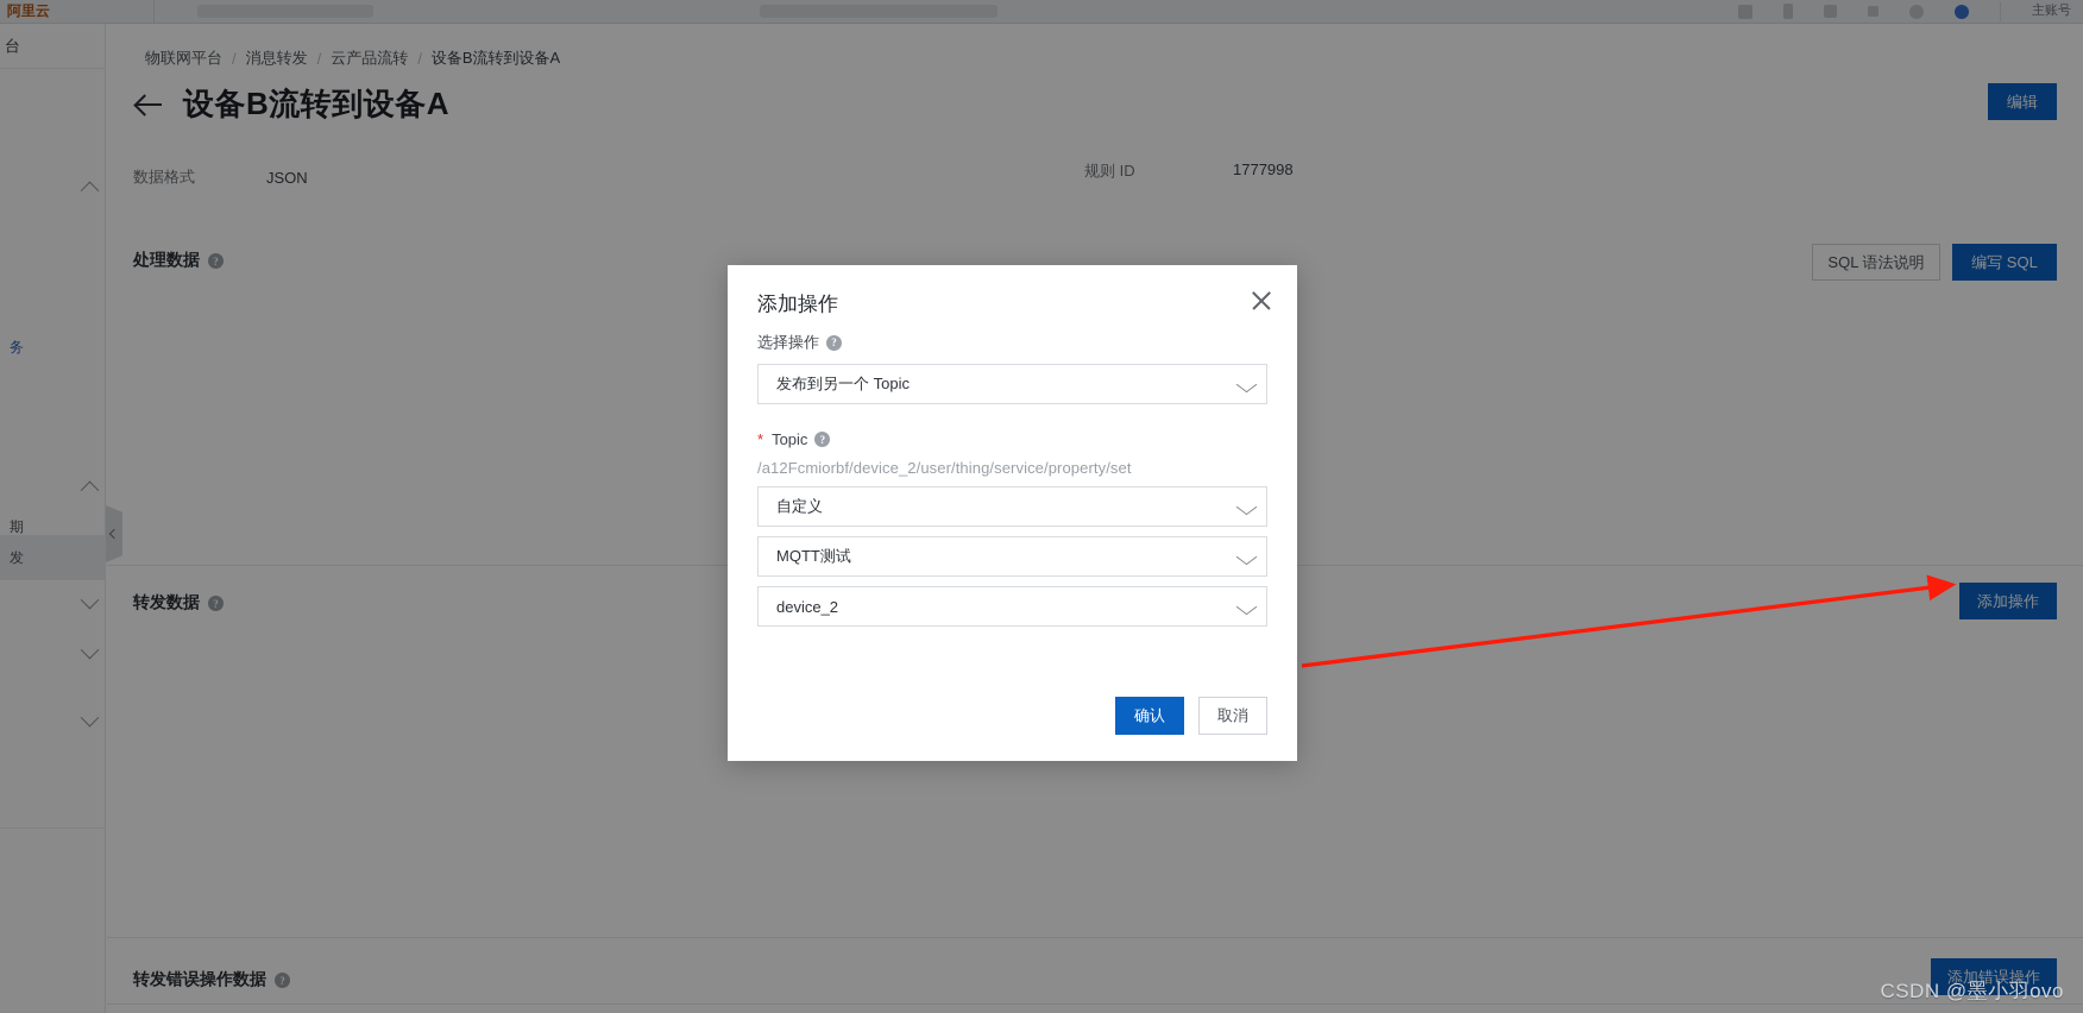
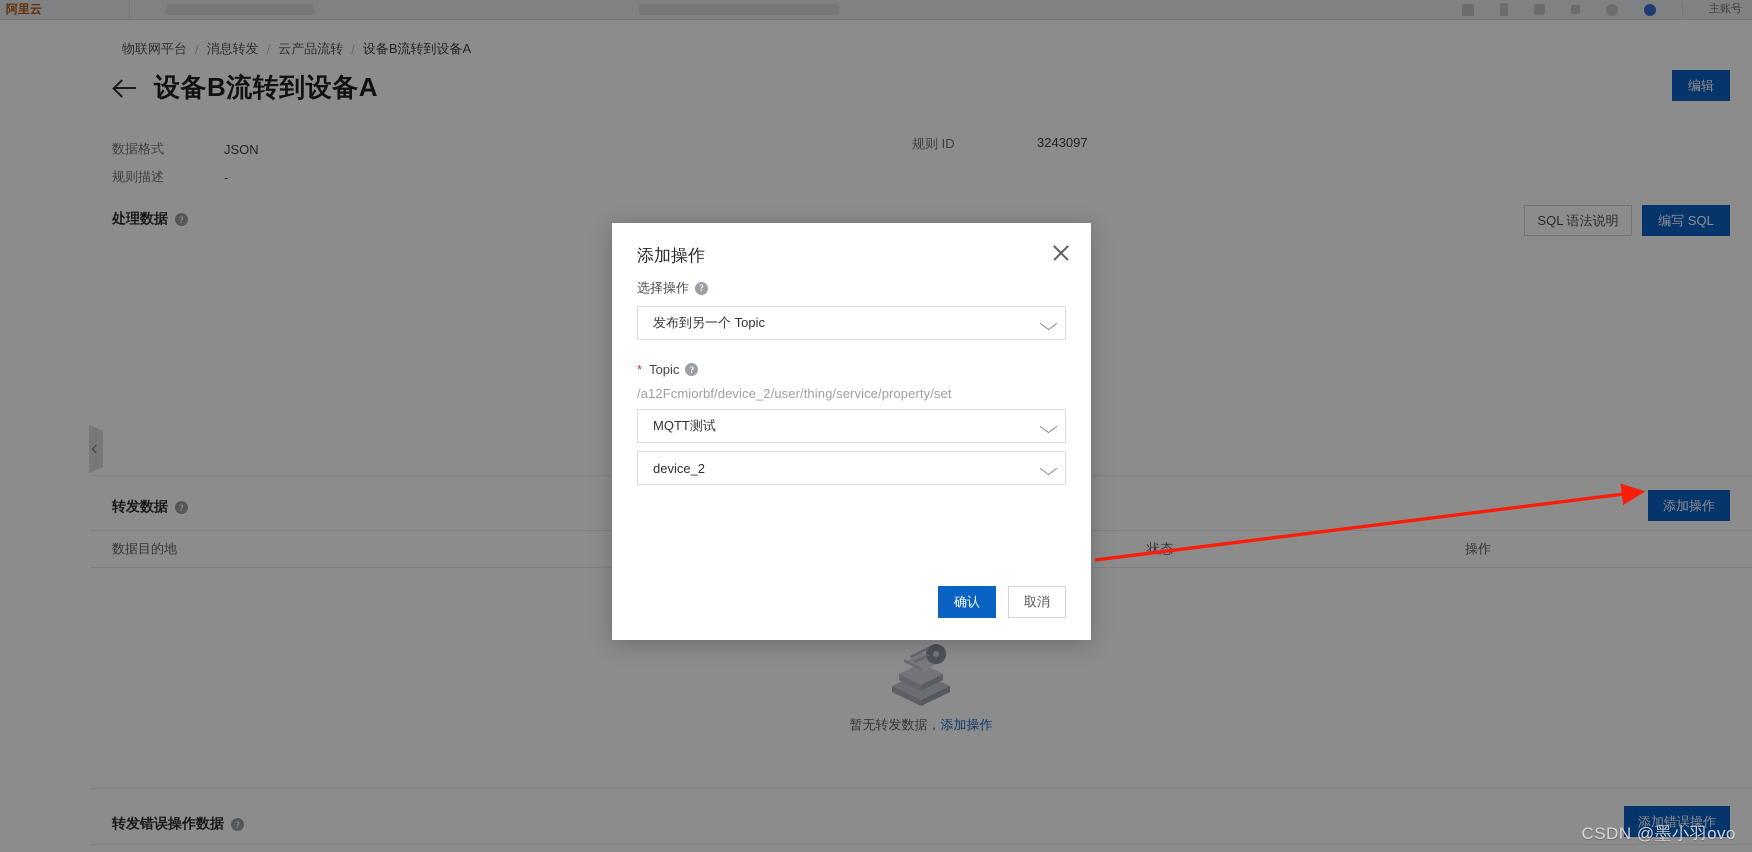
  阿里云
  主账号
- 台
- 务
- 期
- 发
  物联网平台
  /
  消息转发
  /
  云产品流转
  /
  设备B流转到设备A
  设备B流转到设备A
  编辑
  数据格式
  JSON
+ 规则描述
+ -
  规则 ID
- 1777998
+ 3243097
  处理数据
  ?
  SQL 语法说明
  编写 SQL
  转发数据
  ?
  添加操作
+ 数据目的地
+ 状态
+ 操作
+ 暂无转发数据，添加操作
  转发错误操作数据
  ?
  添加错误操作
  添加操作
  选择操作
  ?
  发布到另一个 Topic
  *
  Topic
  ?
  /a12Fcmiorbf/device_2/user/thing/service/property/set
- 自定义
  MQTT测试
  device_2
  确认
  取消
  CSDN @墨小羽ovo
